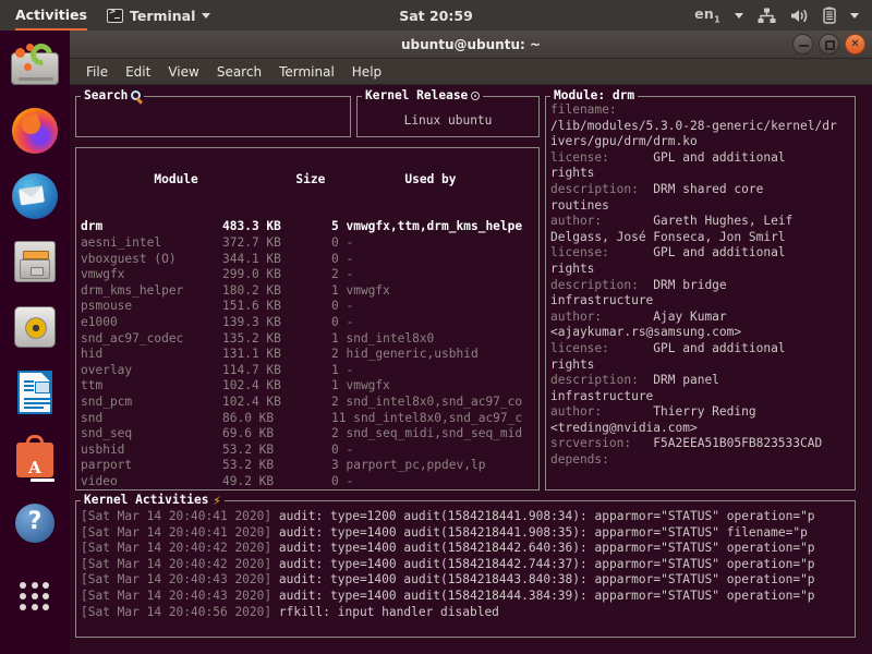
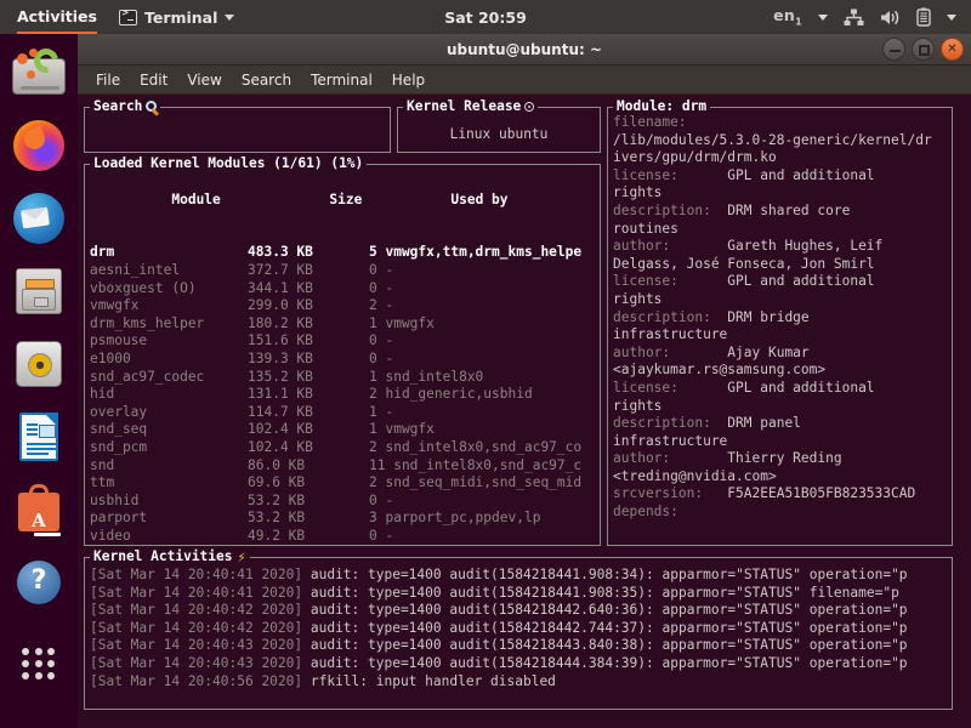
  Activities
  Terminal
  Sat 20:59
  en1
  A
  ubuntu@ubuntu: ~
  ✕
  File
  Edit
  View
  Search
  Terminal
  Help
  Search
  Kernel Release
  Linux ubuntu
+ Loaded Kernel Modules (1/61) (1%)
  Module Size Used by
  drm 483.3 KB 5 vmwgfx,ttm,drm_kms_helpe
  aesni_intel 372.7 KB 0 -
  vboxguest (O) 344.1 KB 0 -
  vmwgfx 299.0 KB 2 -
  drm_kms_helper 180.2 KB 1 vmwgfx
  psmouse 151.6 KB 0 -
  e1000 139.3 KB 0 -
  snd_ac97_codec 135.2 KB 1 snd_intel8x0
  hid 131.1 KB 2 hid_generic,usbhid
  overlay 114.7 KB 1 -
- ttm 102.4 KB 1 vmwgfx
+ snd_seq 102.4 KB 1 vmwgfx
  snd_pcm 102.4 KB 2 snd_intel8x0,snd_ac97_co
  snd 86.0 KB 11 snd_intel8x0,snd_ac97_c
- snd_seq 69.6 KB 2 snd_seq_midi,snd_seq_mid
+ ttm 69.6 KB 2 snd_seq_midi,snd_seq_mid
  usbhid 53.2 KB 0 -
  parport 53.2 KB 3 parport_pc,ppdev,lp
  video 49.2 KB 0 -
  Module: drm
  filename:
  /lib/modules/5.3.0-28-generic/kernel/dr
  ivers/gpu/drm/drm.ko
  license: GPL and additional
  rights
  description: DRM shared core
  routines
  author: Gareth Hughes, Leif
  Delgass, José Fonseca, Jon Smirl
  license: GPL and additional
  rights
  description: DRM bridge
  infrastructure
  author: Ajay Kumar
  <ajaykumar.rs@samsung.com>
  license: GPL and additional
  rights
  description: DRM panel
  infrastructure
  author: Thierry Reding
  <treding@nvidia.com>
  srcversion: F5A2EEA51B05FB823533CAD
  depends:
  Kernel Activities ⚡
- [Sat Mar 14 20:40:41 2020] audit: type=1200 audit(1584218441.908:34): apparmor="STATUS" operation="p
+ [Sat Mar 14 20:40:41 2020] audit: type=1400 audit(1584218441.908:34): apparmor="STATUS" operation="p
  [Sat Mar 14 20:40:41 2020] audit: type=1400 audit(1584218441.908:35): apparmor="STATUS" filename="p
  [Sat Mar 14 20:40:42 2020] audit: type=1400 audit(1584218442.640:36): apparmor="STATUS" operation="p
  [Sat Mar 14 20:40:42 2020] audit: type=1400 audit(1584218442.744:37): apparmor="STATUS" operation="p
  [Sat Mar 14 20:40:43 2020] audit: type=1400 audit(1584218443.840:38): apparmor="STATUS" operation="p
  [Sat Mar 14 20:40:43 2020] audit: type=1400 audit(1584218444.384:39): apparmor="STATUS" operation="p
  [Sat Mar 14 20:40:56 2020] rfkill: input handler disabled
